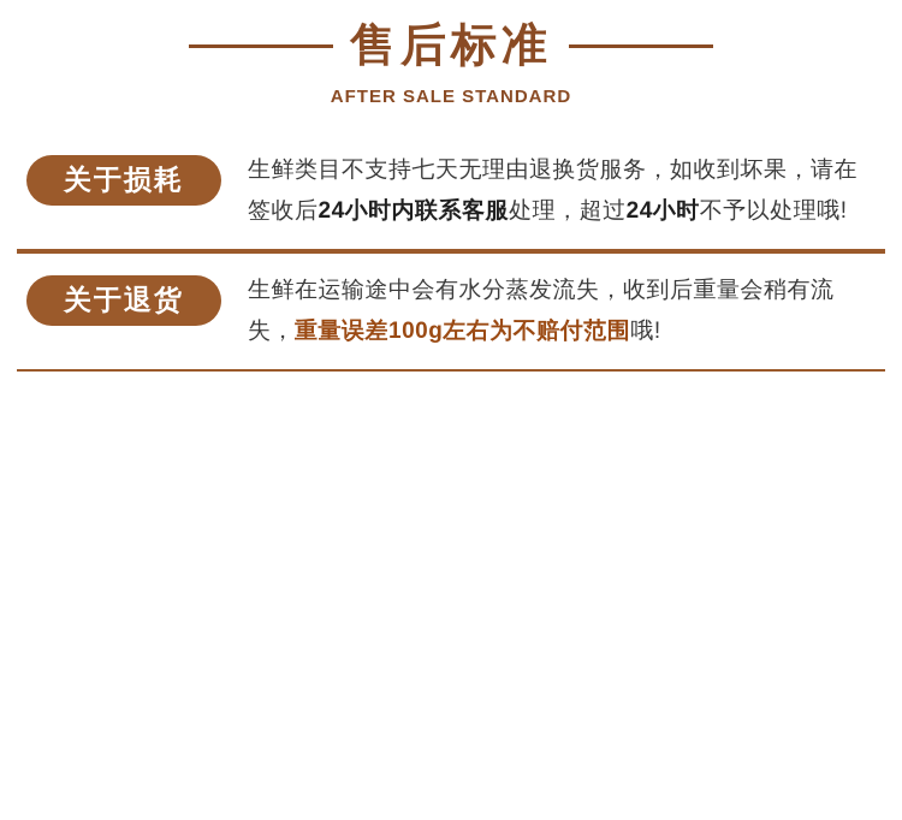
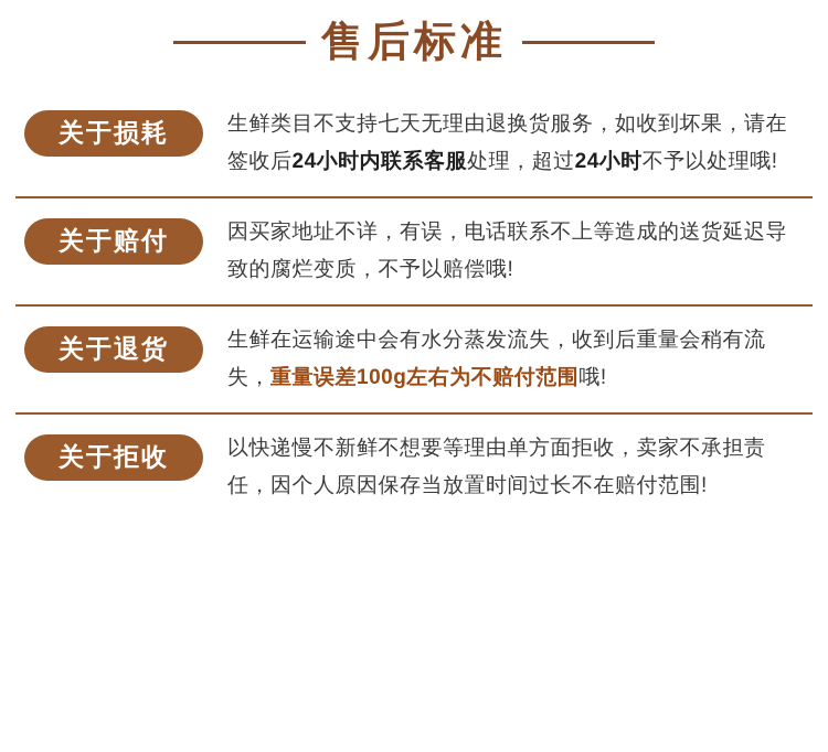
  售后标准
- AFTER SALE STANDARD
  关于损耗
  生鲜类目不支持七天无理由退换货服务，如收到坏果，请在签收后24小时内联系客服处理，超过24小时不予以处理哦!
+ 关于赔付
+ 因买家地址不详，有误，电话联系不上等造成的送货延迟导致的腐烂变质，不予以赔偿哦!
  关于退货
  生鲜在运输途中会有水分蒸发流失，收到后重量会稍有流失，重量误差100g左右为不赔付范围哦!
+ 关于拒收
+ 以快递慢不新鲜不想要等理由单方面拒收，卖家不承担责任，因个人原因保存当放置时间过长不在赔付范围!
